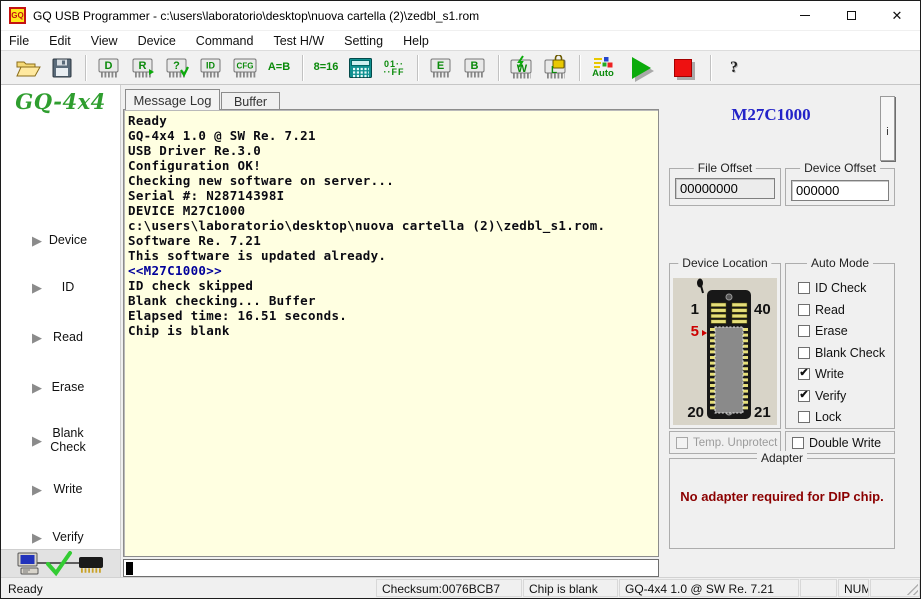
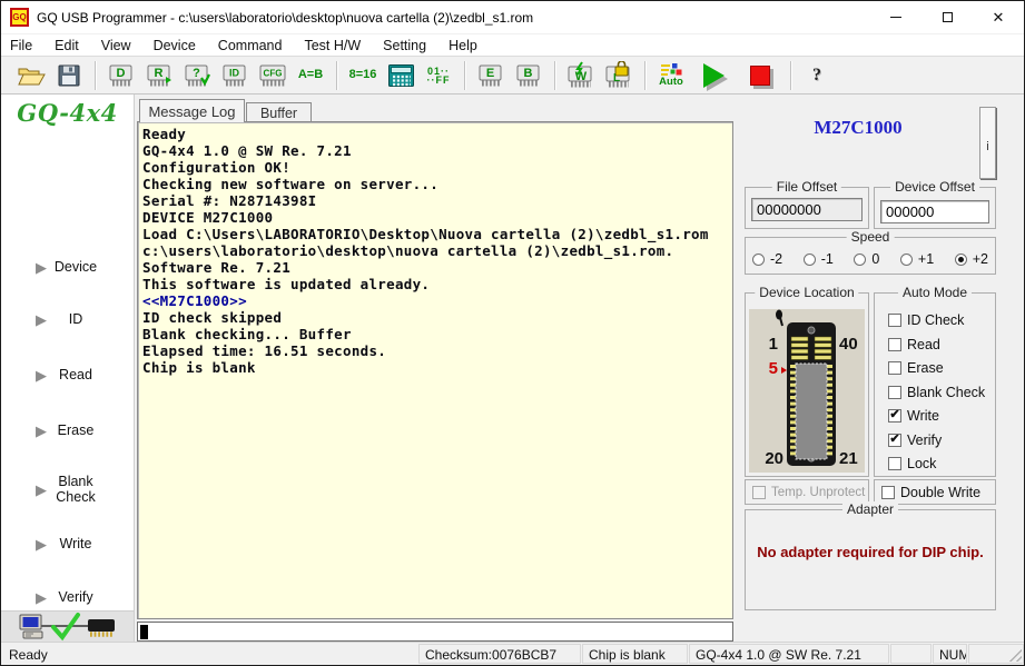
  GQ
  GQ USB Programmer - c:\users\laboratorio\desktop\nuova cartella (2)\zedbl_s1.rom
  ✕
  File
  Edit
  View
  Device
  Command
  Test H/W
  Setting
  Help
  D
  R
  ?
  ID
  CFG
  A=B
  8=16
  01··
  ··FF
  E
  B
  W
  L
  Auto
  ?
  GQ-4x4
  ▶
  Device
  ▶
  ID
  ▶
  Read
  ▶
  Erase
  ▶
  Blank Check
  ▶
  Write
  ▶
  Verify
  Message Log
  Buffer
  Ready
  GQ-4x4 1.0 @ SW Re. 7.21
- USB Driver Re.3.0
  Configuration OK!
  Checking new software on server...
  Serial #: N28714398I
  DEVICE M27C1000
+ Load C:\Users\LABORATORIO\Desktop\Nuova cartella (2)\zedbl_s1.rom
  c:\users\laboratorio\desktop\nuova cartella (2)\zedbl_s1.rom.
  Software Re. 7.21
  This software is updated already.
  <<M27C1000>>
  ID check skipped
  Blank checking... Buffer
  Elapsed time: 16.51 seconds.
  Chip is blank
  M27C1000
  i
  File Offset
  00000000
  Device Offset
  000000
+ Speed
+ -2
+ -1
+ 0
+ +1
+ +2
  Device Location
  1
  40
  5
  20
  21
  Temp. Unprotect
  Auto Mode
  ID Check
  Read
  Erase
  Blank Check
  Write
  Verify
  Lock
  Double Write
  Adapter
  No adapter required for DIP chip.
  Ready
  Checksum:0076BCB7
  Chip is blank
  GQ-4x4 1.0 @ SW Re. 7.21
  NUM
